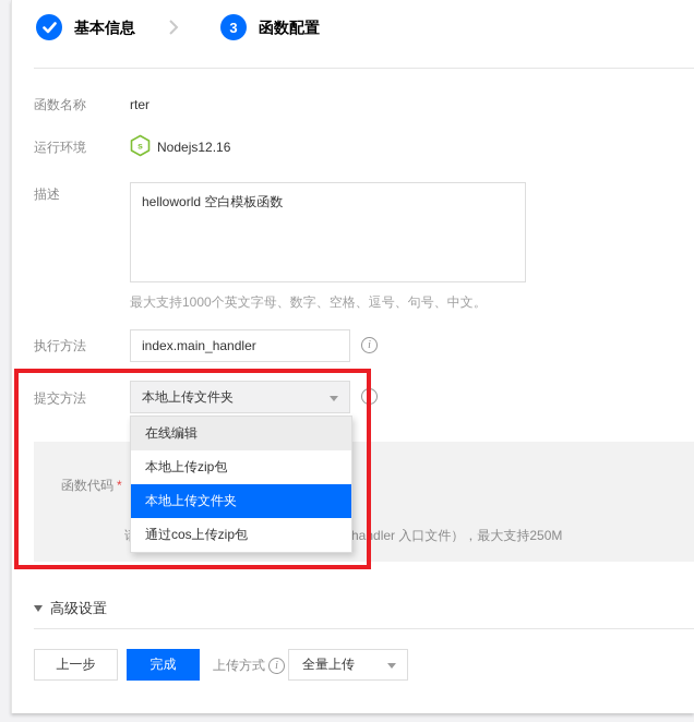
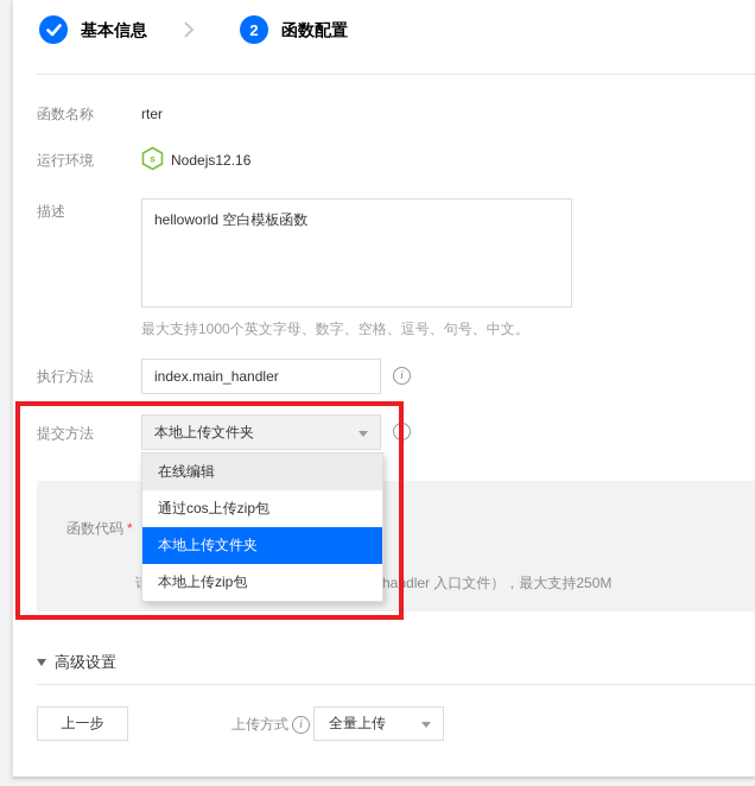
  基本信息
- 3
+ 2
  函数配置
  函数名称
  rter
  运行环境
  s
  Nodejs12.16
  描述
  helloworld 空白模板函数
  最大支持1000个英文字母、数字、空格、逗号、句号、中文。
  执行方法
  index.main_handler
  提交方法
  本地上传文件夹
  在线编辑
- 本地上传zip包
+ 通过cos上传zip包
  本地上传文件夹
- 通过cos上传zip包
+ 本地上传zip包
  函数代码 *
  handler 入口文件），最大支持250M
  高级设置
  上一步
- 完成
  上传方式
  全量上传
